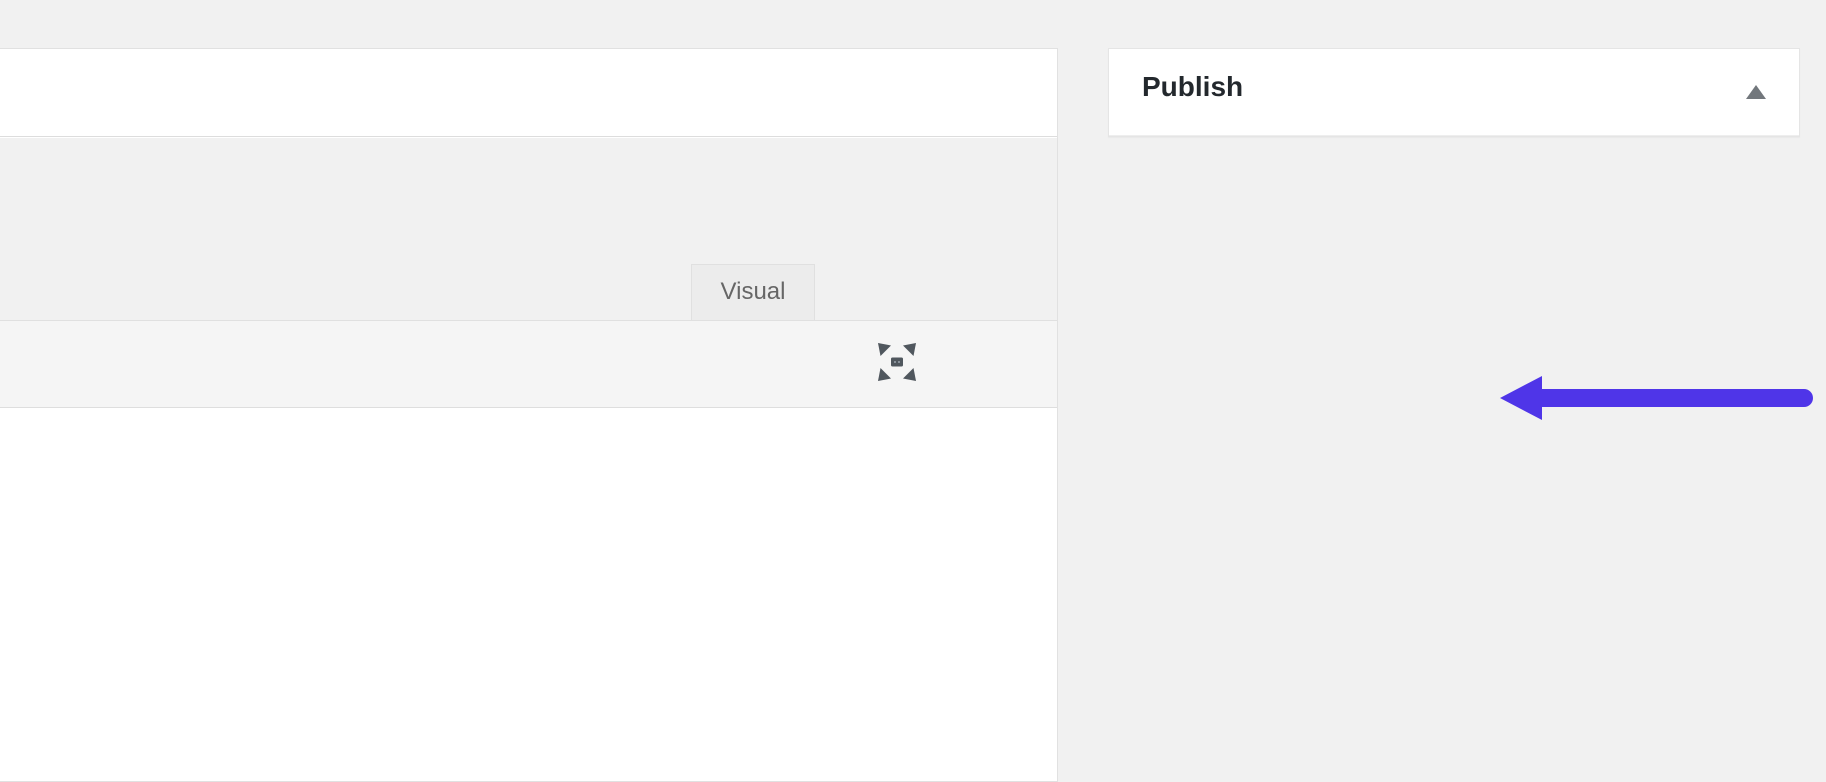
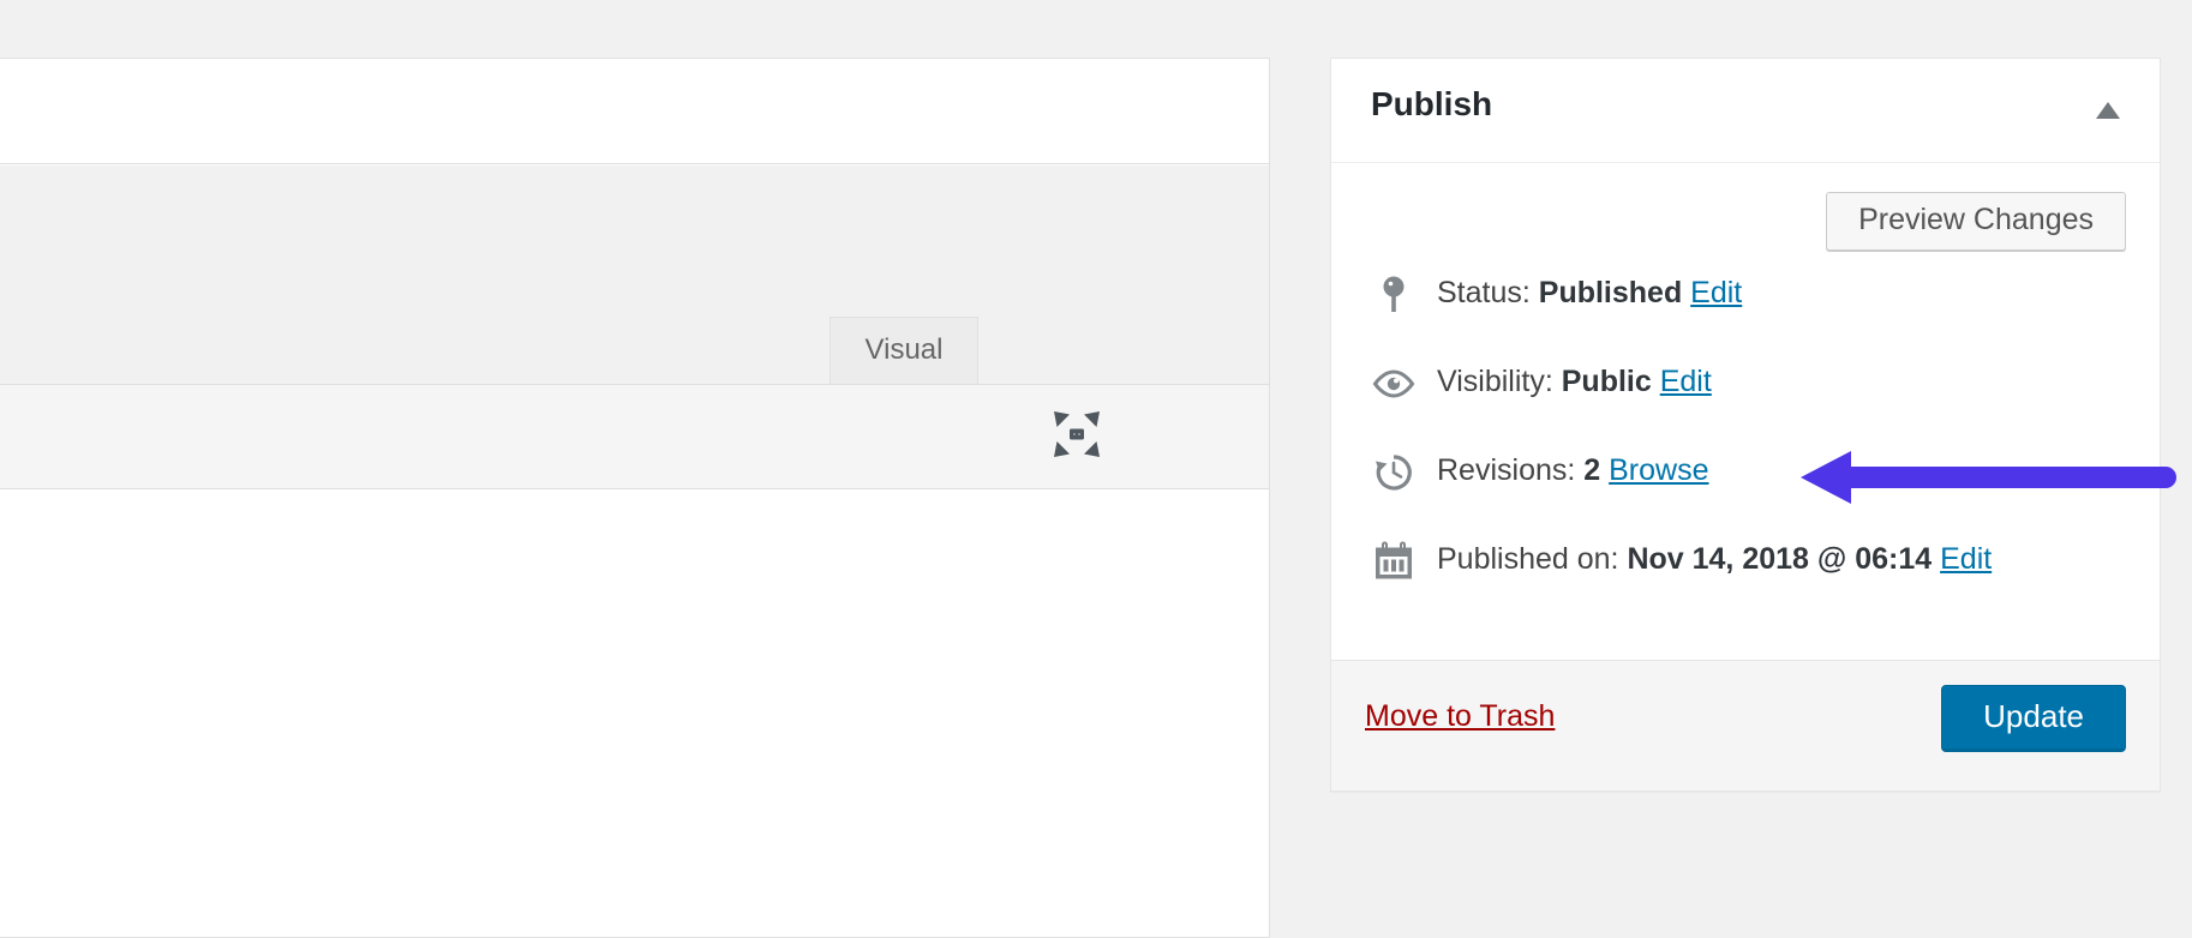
  Visual
  Publish
+ Preview Changes
+ Status: Published Edit
+ Visibility: Public Edit
+ Revisions: 2 Browse
+ Published on: Nov 14, 2018 @ 06:14 Edit
+ Move to Trash
+ Update
